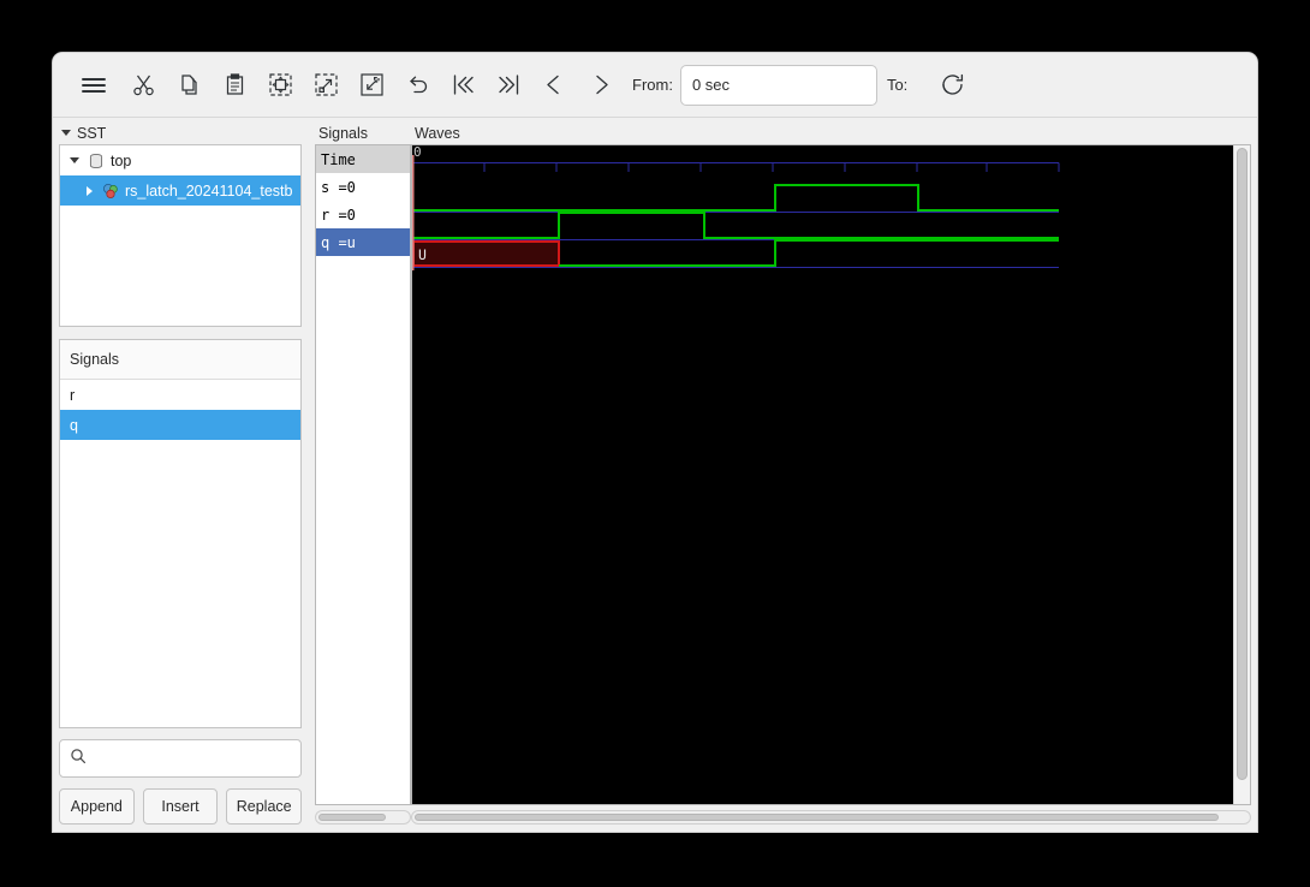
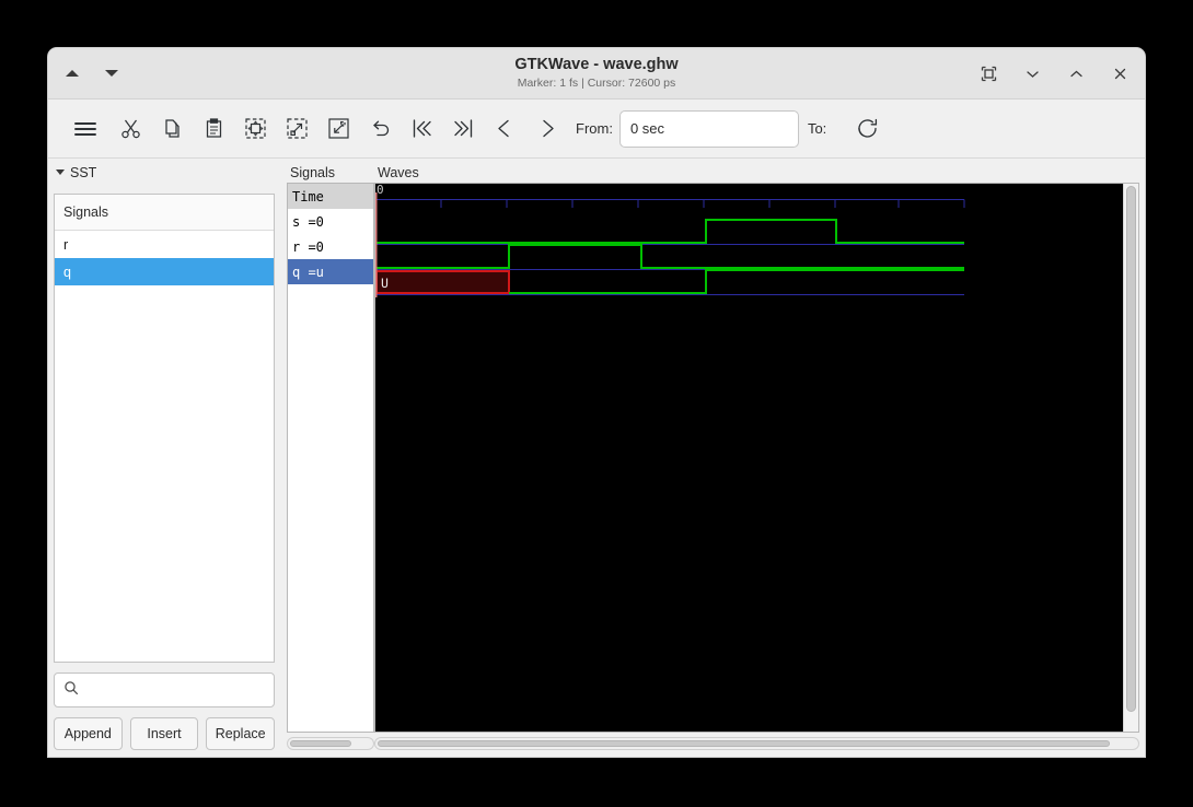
+ GTKWave - wave.ghw
+ Marker: 1 fs | Cursor: 72600 ps
  From:
  0 sec
  To:
  SST
- top
- rs_latch_20241104_testb
  Signals
  r
  q
  Append
  Insert
  Replace
  Signals
  Time
  s =0
  r =0
  q =u
  Waves
  0
  U
